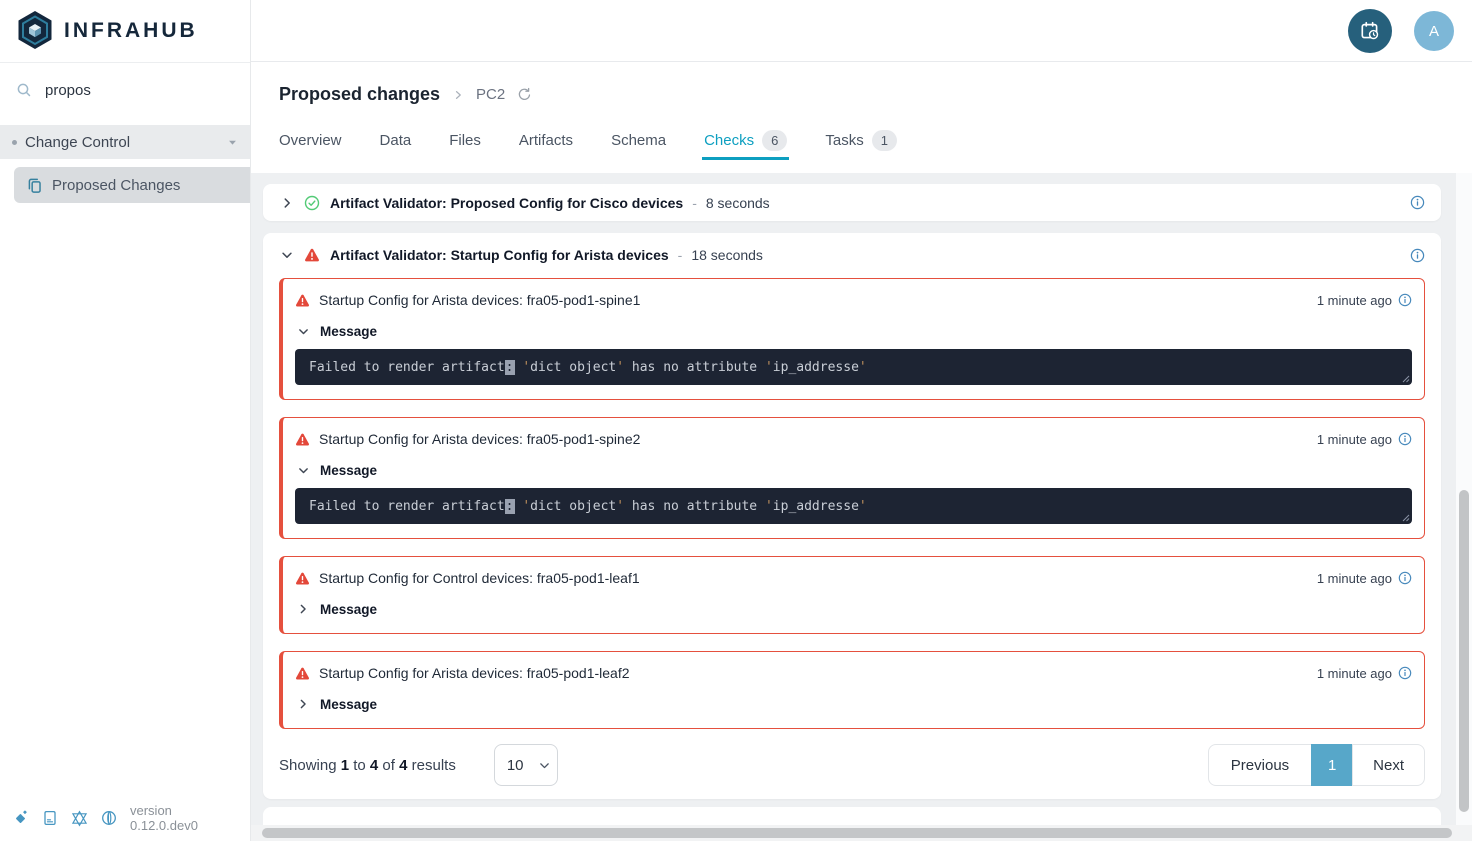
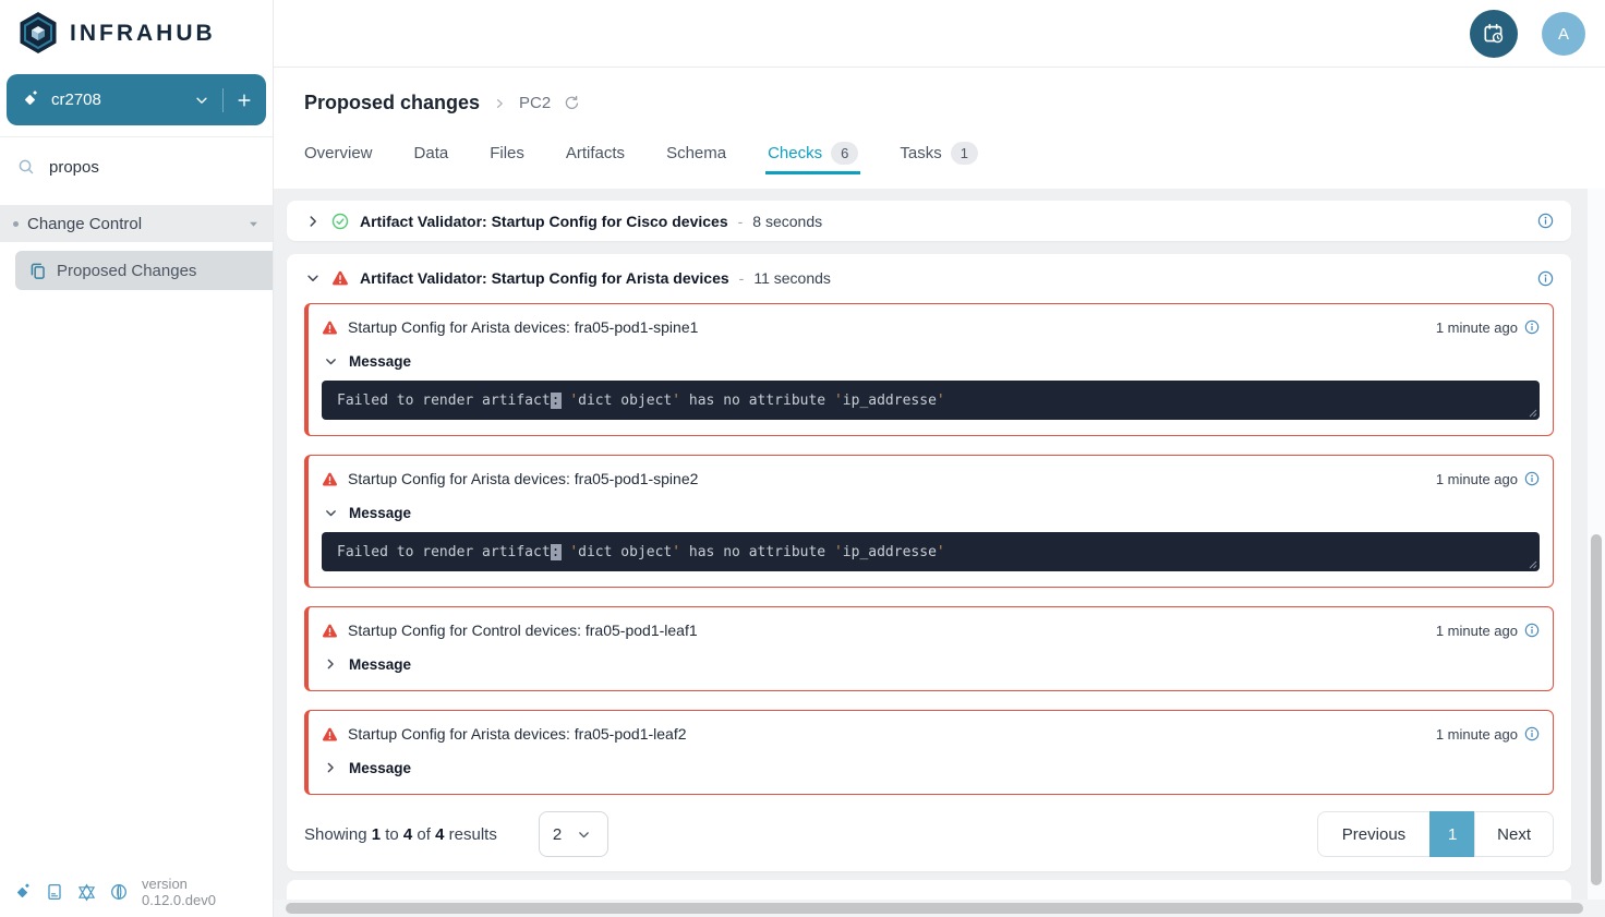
  INFRAHUB
+ cr2708
  propos
  Change Control
  Proposed Changes
  version 0.12.0.dev0
  A
  Proposed changes
  PC2
  Overview
  Data
  Files
  Artifacts
  Schema
  Checks
  6
  Tasks
  1
- Artifact Validator: Proposed Config for Cisco devices
+ Artifact Validator: Startup Config for Cisco devices
  -
  8 seconds
  Artifact Validator: Startup Config for Arista devices
  -
- 18 seconds
+ 11 seconds
  Startup Config for Arista devices: fra05-pod1-spine1
  1 minute ago
  Message
  Failed to render artifact: 'dict object' has no attribute 'ip_addresse'
  Startup Config for Arista devices: fra05-pod1-spine2
  1 minute ago
  Message
  Failed to render artifact: 'dict object' has no attribute 'ip_addresse'
  Startup Config for Control devices: fra05-pod1-leaf1
  1 minute ago
  Message
  Startup Config for Arista devices: fra05-pod1-leaf2
  1 minute ago
  Message
  Showing 1 to 4 of 4 results
- 10
+ 2
  Previous
  1
  Next
